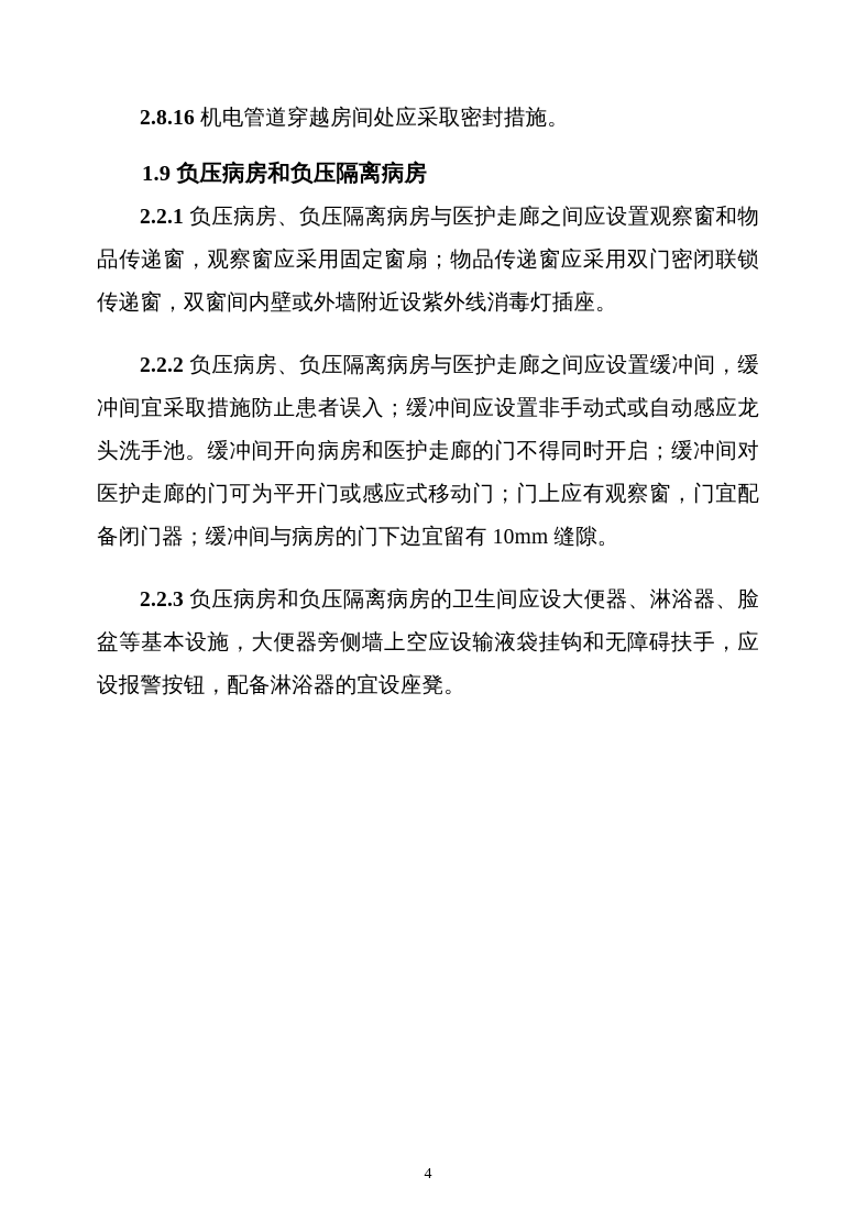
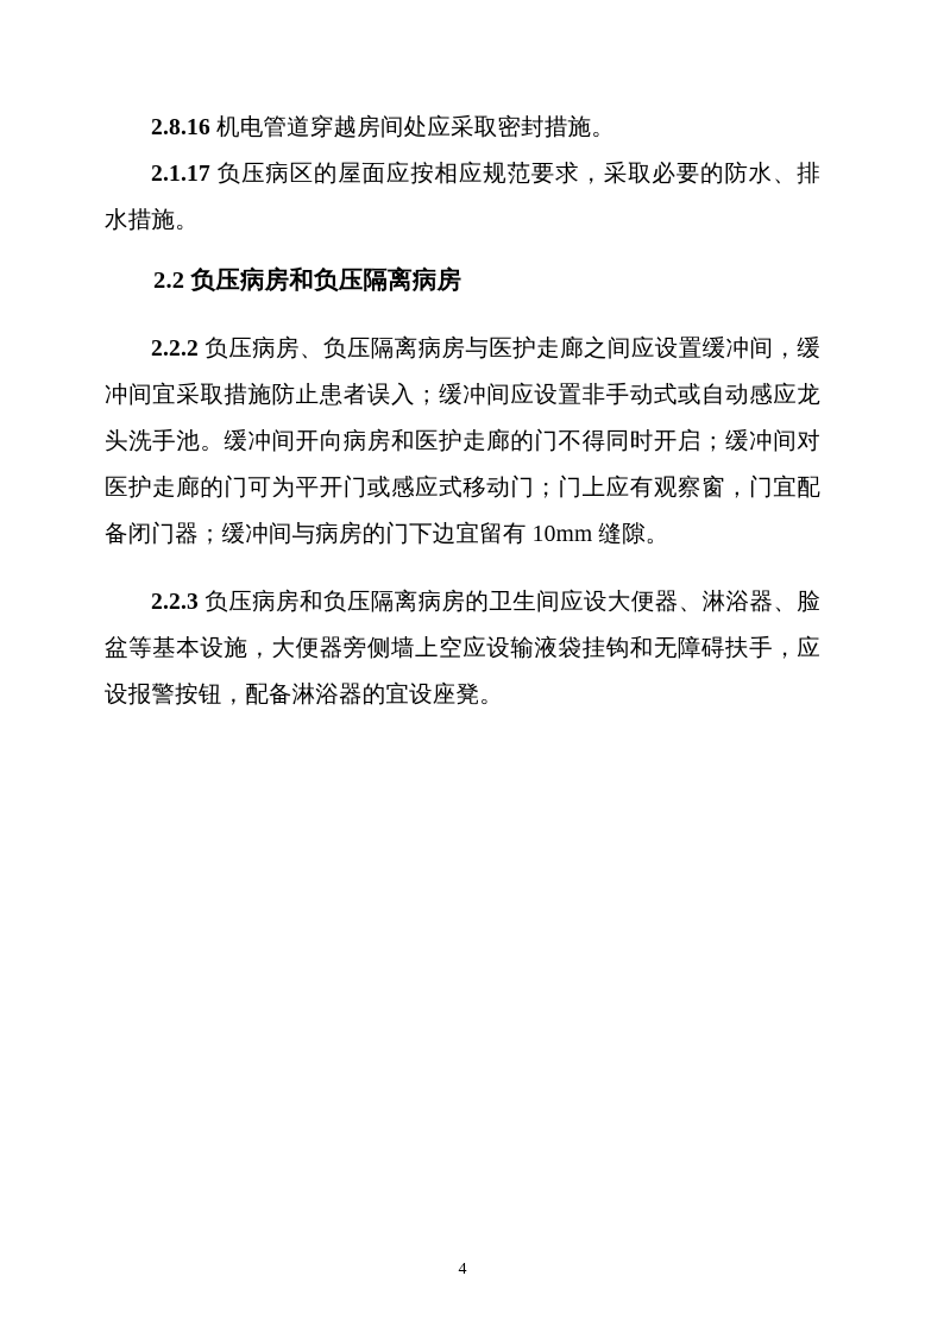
  2.8.16 机电管道穿越房间处应采取密封措施。
+ 2.1.17 负压病区的屋面应按相应规范要求，采取必要的防水、排水措施。
- 1.9 负压病房和负压隔离病房
+ 2.2 负压病房和负压隔离病房
- 2.2.1 负压病房、负压隔离病房与医护走廊之间应设置观察窗和物品传递窗，观察窗应采用固定窗扇；物品传递窗应采用双门密闭联锁传递窗，双窗间内壁或外墙附近设紫外线消毒灯插座。
  2.2.2 负压病房、负压隔离病房与医护走廊之间应设置缓冲间，缓冲间宜采取措施防止患者误入；缓冲间应设置非手动式或自动感应龙头洗手池。缓冲间开向病房和医护走廊的门不得同时开启；缓冲间对医护走廊的门可为平开门或感应式移动门；门上应有观察窗，门宜配备闭门器；缓冲间与病房的门下边宜留有 10mm 缝隙。
  2.2.3 负压病房和负压隔离病房的卫生间应设大便器、淋浴器、脸盆等基本设施，大便器旁侧墙上空应设输液袋挂钩和无障碍扶手，应设报警按钮，配备淋浴器的宜设座凳。
  4
